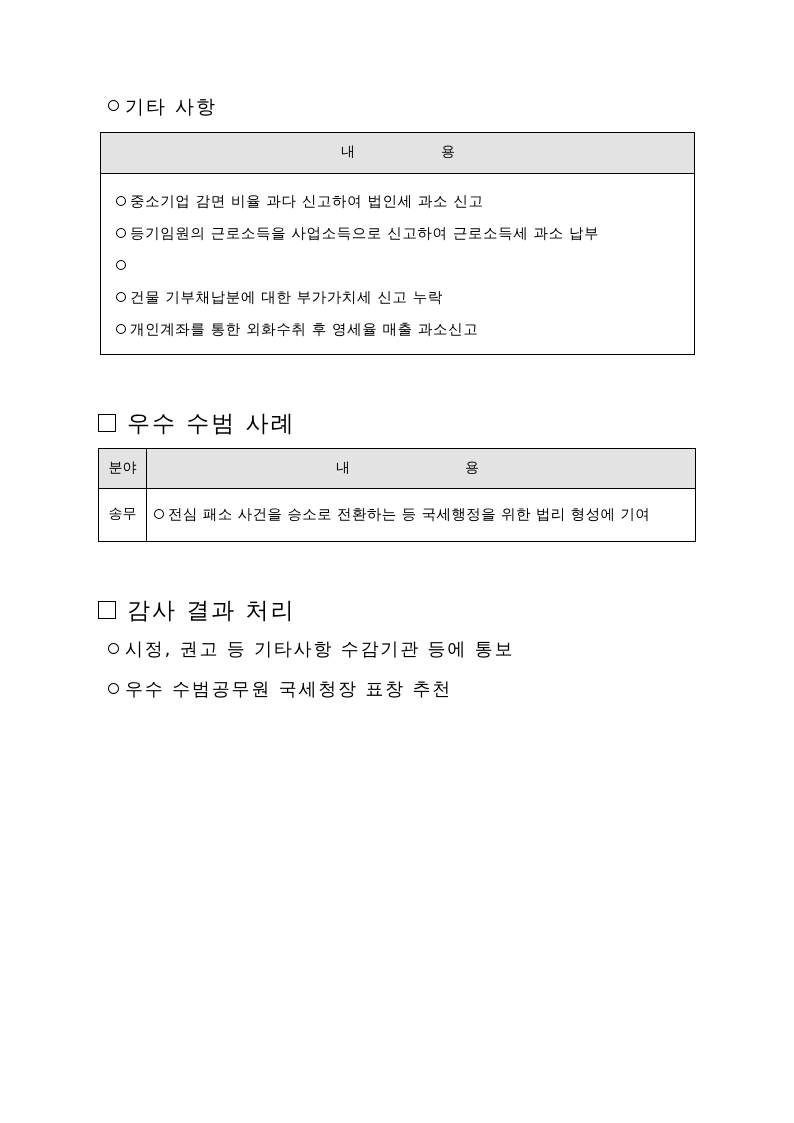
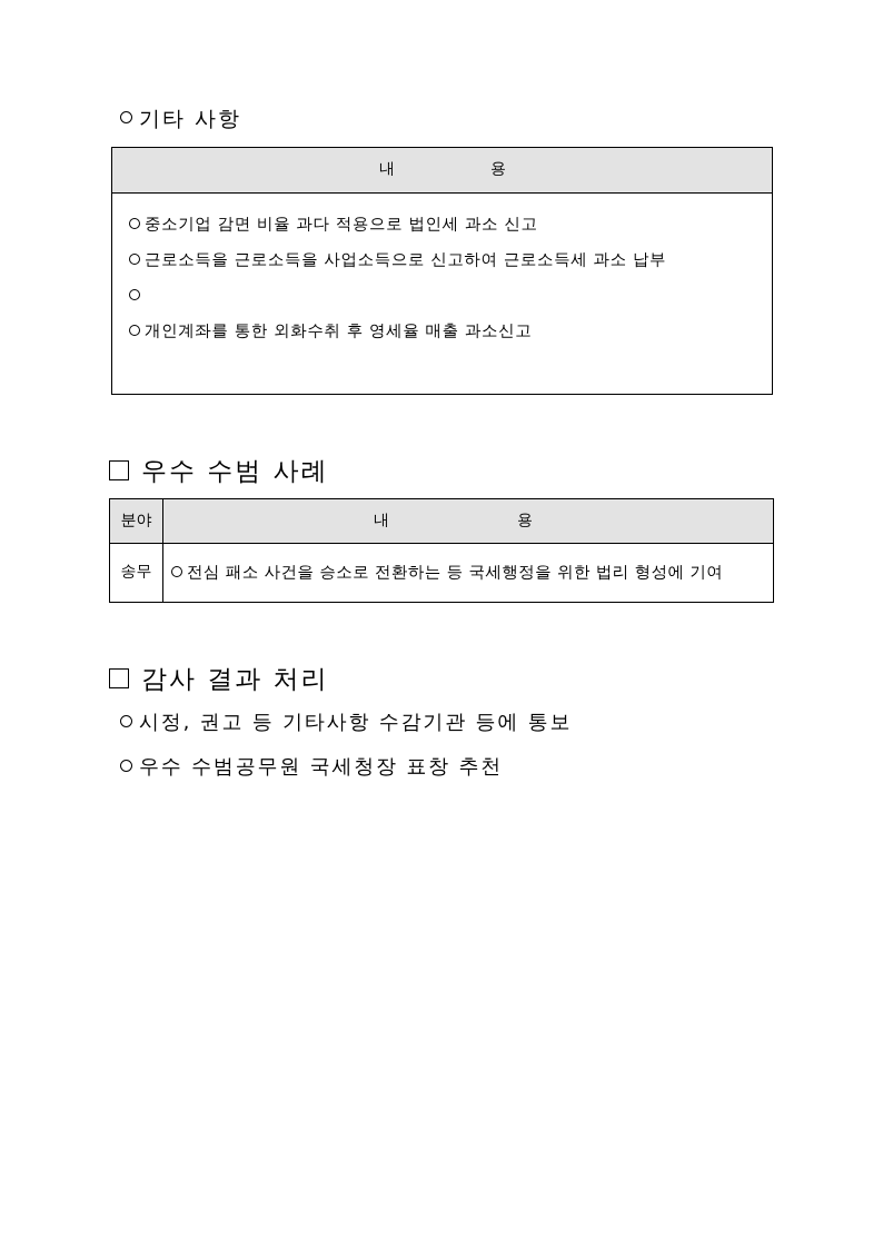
  기타 사항
  내
  용
- 중소기업 감면 비율 과다 신고하여 법인세 과소 신고
+ 중소기업 감면 비율 과다 적용으로 법인세 과소 신고
- 등기임원의 근로소득을 사업소득으로 신고하여 근로소득세 과소 납부
+ 근로소득을 근로소득을 사업소득으로 신고하여 근로소득세 과소 납부
- 건물 기부채납분에 대한 부가가치세 신고 누락
  개인계좌를 통한 외화수취 후 영세율 매출 과소신고
  우수 수범 사례
  분야
  내
  용
  송무
  전심 패소 사건을 승소로 전환하는 등 국세행정을 위한 법리 형성에 기여
  감사 결과 처리
  시정, 권고 등 기타사항 수감기관 등에 통보
  우수 수범공무원 국세청장 표창 추천
